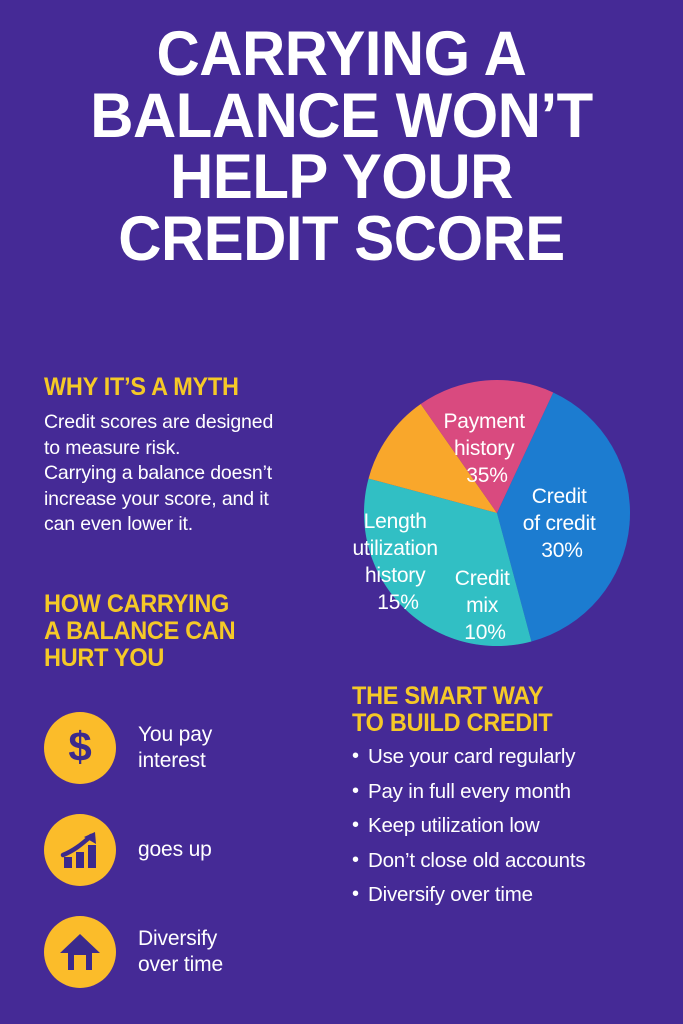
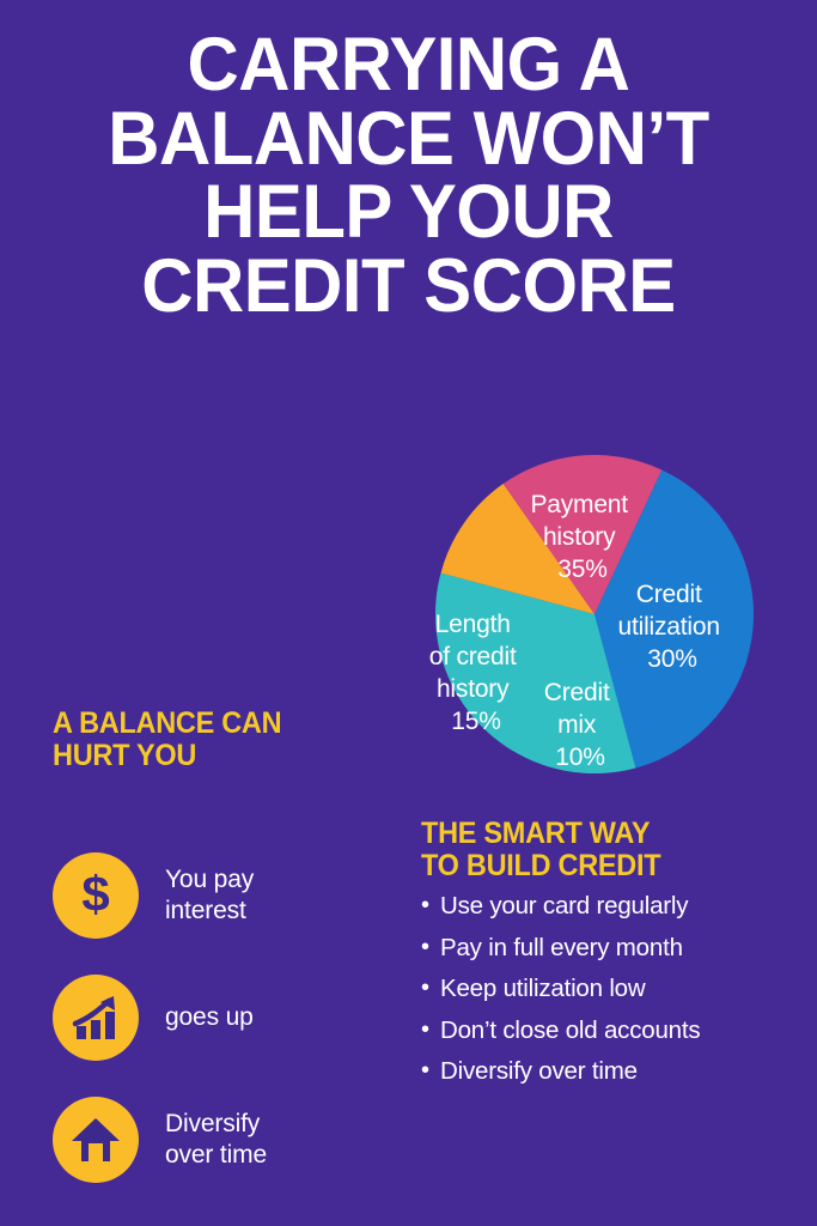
  CARRYING A
  BALANCE WON’T
  HELP YOUR
  CREDIT SCORE
- WHY IT’S A MYTH
- Credit scores are designed
- to measure risk.
- Carrying a balance doesn’t
- increase your score, and it
- can even lower it.
- HOW CARRYING
  A BALANCE CAN
  HURT YOU
  $
  You pay
  interest
  goes up
  Diversify
  over time
  Payment history 35%
- Credit of credit 30%
+ Credit utilization 30%
  Credit mix 10%
- Length utilization history 15%
+ Length of credit history 15%
  THE SMART WAY
  TO BUILD CREDIT
  Use your card regularly
  Pay in full every month
  Keep utilization low
  Don’t close old accounts
  Diversify over time
